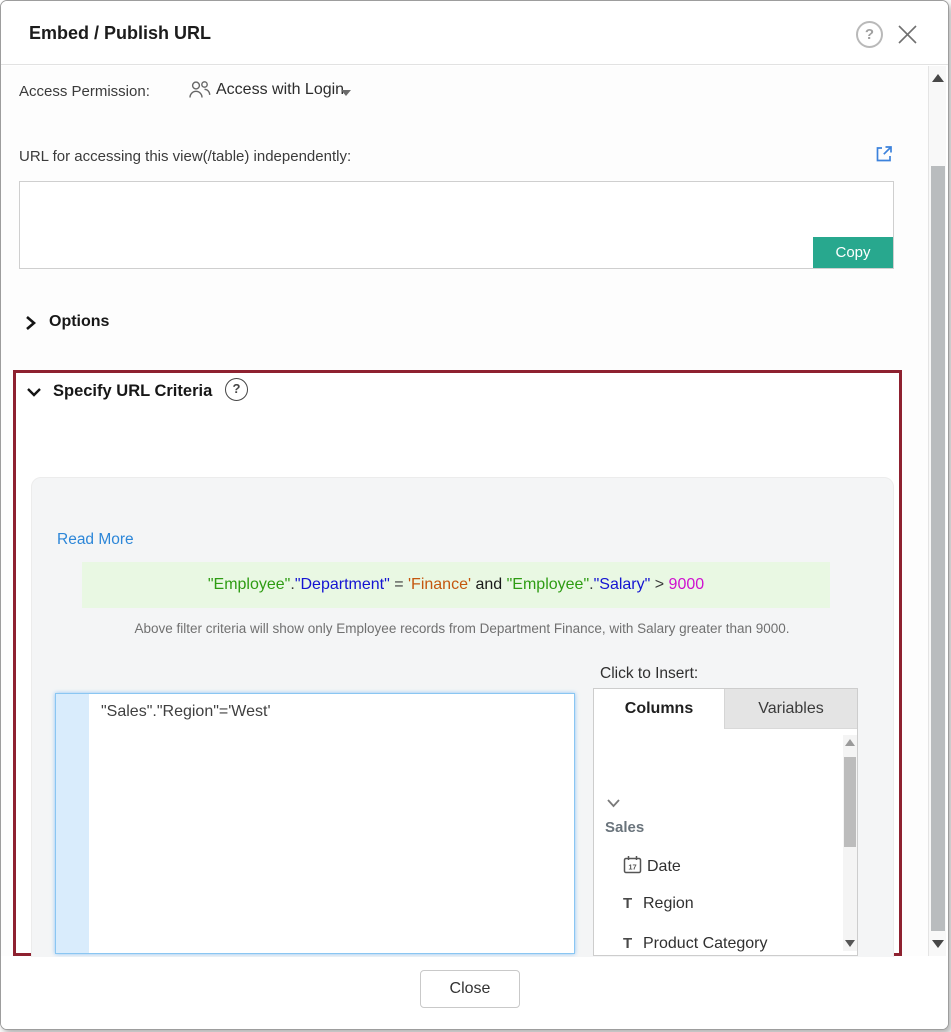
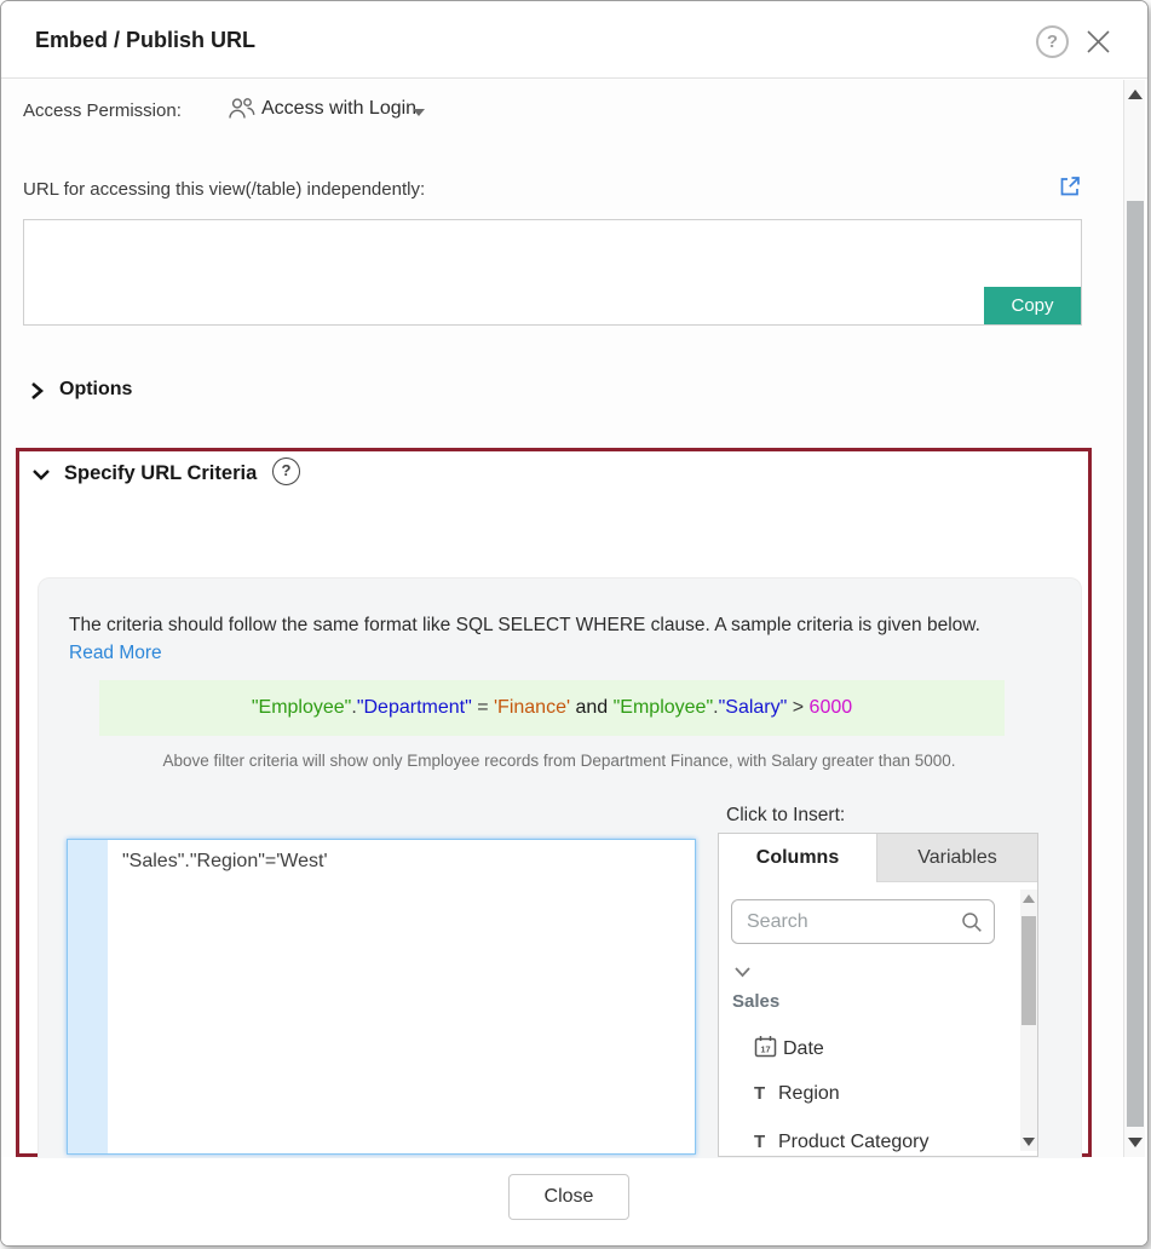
  Embed / Publish URL
  ?
  Access Permission:
  Access with Login
  URL for accessing this view(/table) independently:
  Copy
  Options
  Specify URL Criteria
  ?
+ The criteria should follow the same format like SQL SELECT WHERE clause. A sample criteria is given below.
  Read More
- "Employee"."Department" = 'Finance' and "Employee"."Salary" > 9000
+ "Employee"."Department" = 'Finance' and "Employee"."Salary" > 6000
- Above filter criteria will show only Employee records from Department Finance, with Salary greater than 9000.
+ Above filter criteria will show only Employee records from Department Finance, with Salary greater than 5000.
  Click to Insert:
  "Sales"."Region"='West'
  Columns
  Variables
+ Search
  Sales
  17
  Date
  T Region
  T Product Category
  Close
